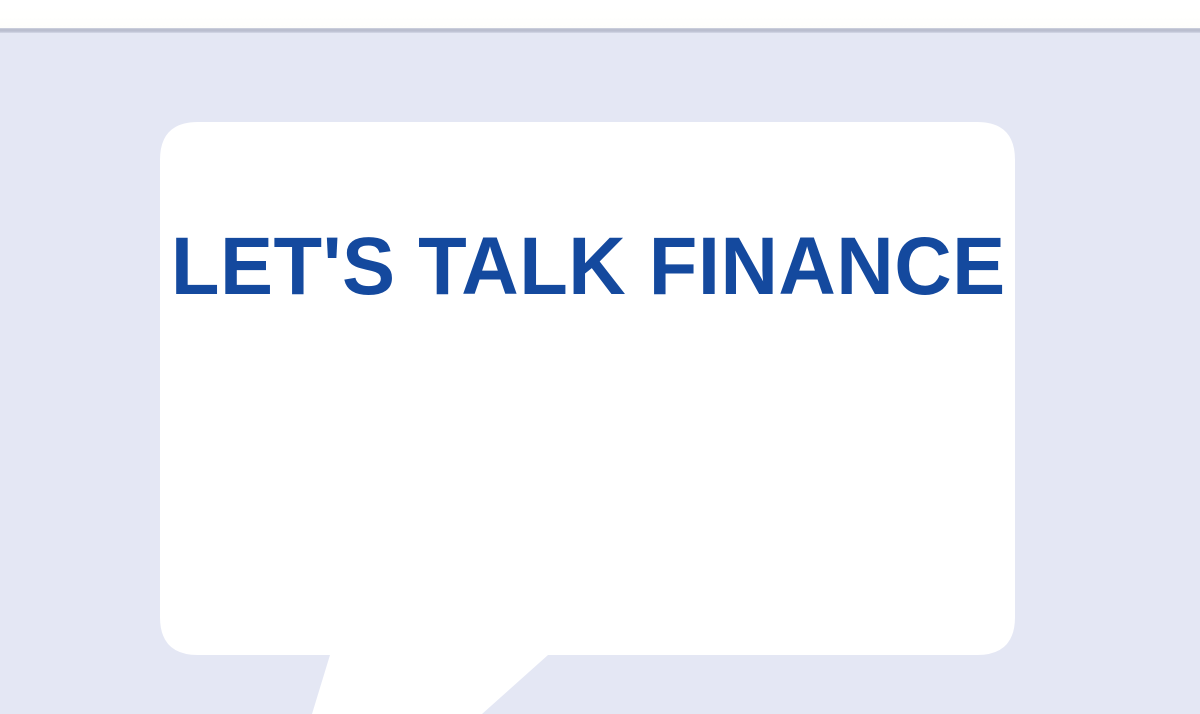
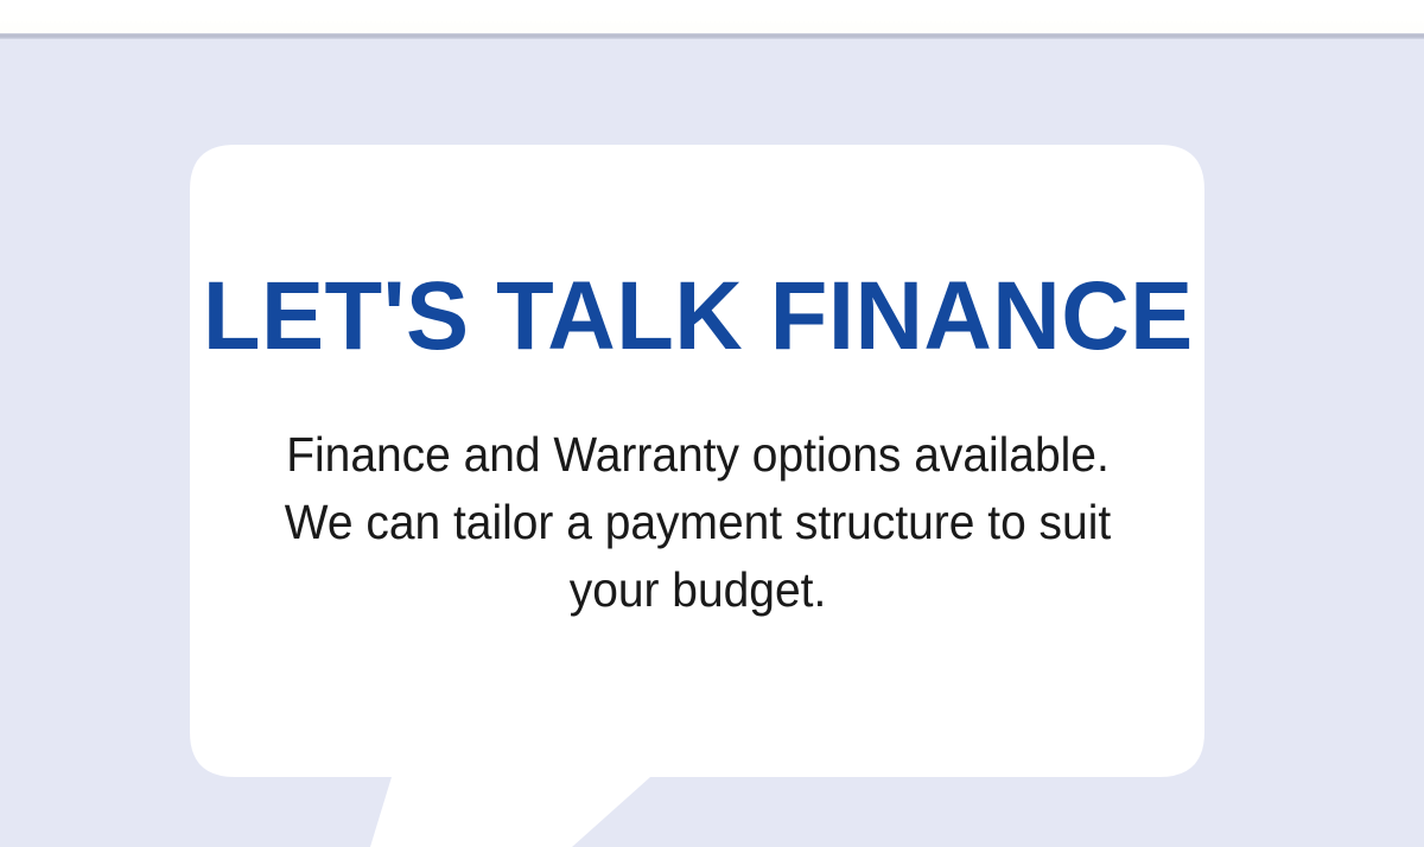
  LET'S TALK FINANCE
+ Finance and Warranty options available. We can tailor a payment structure to suit your budget.
